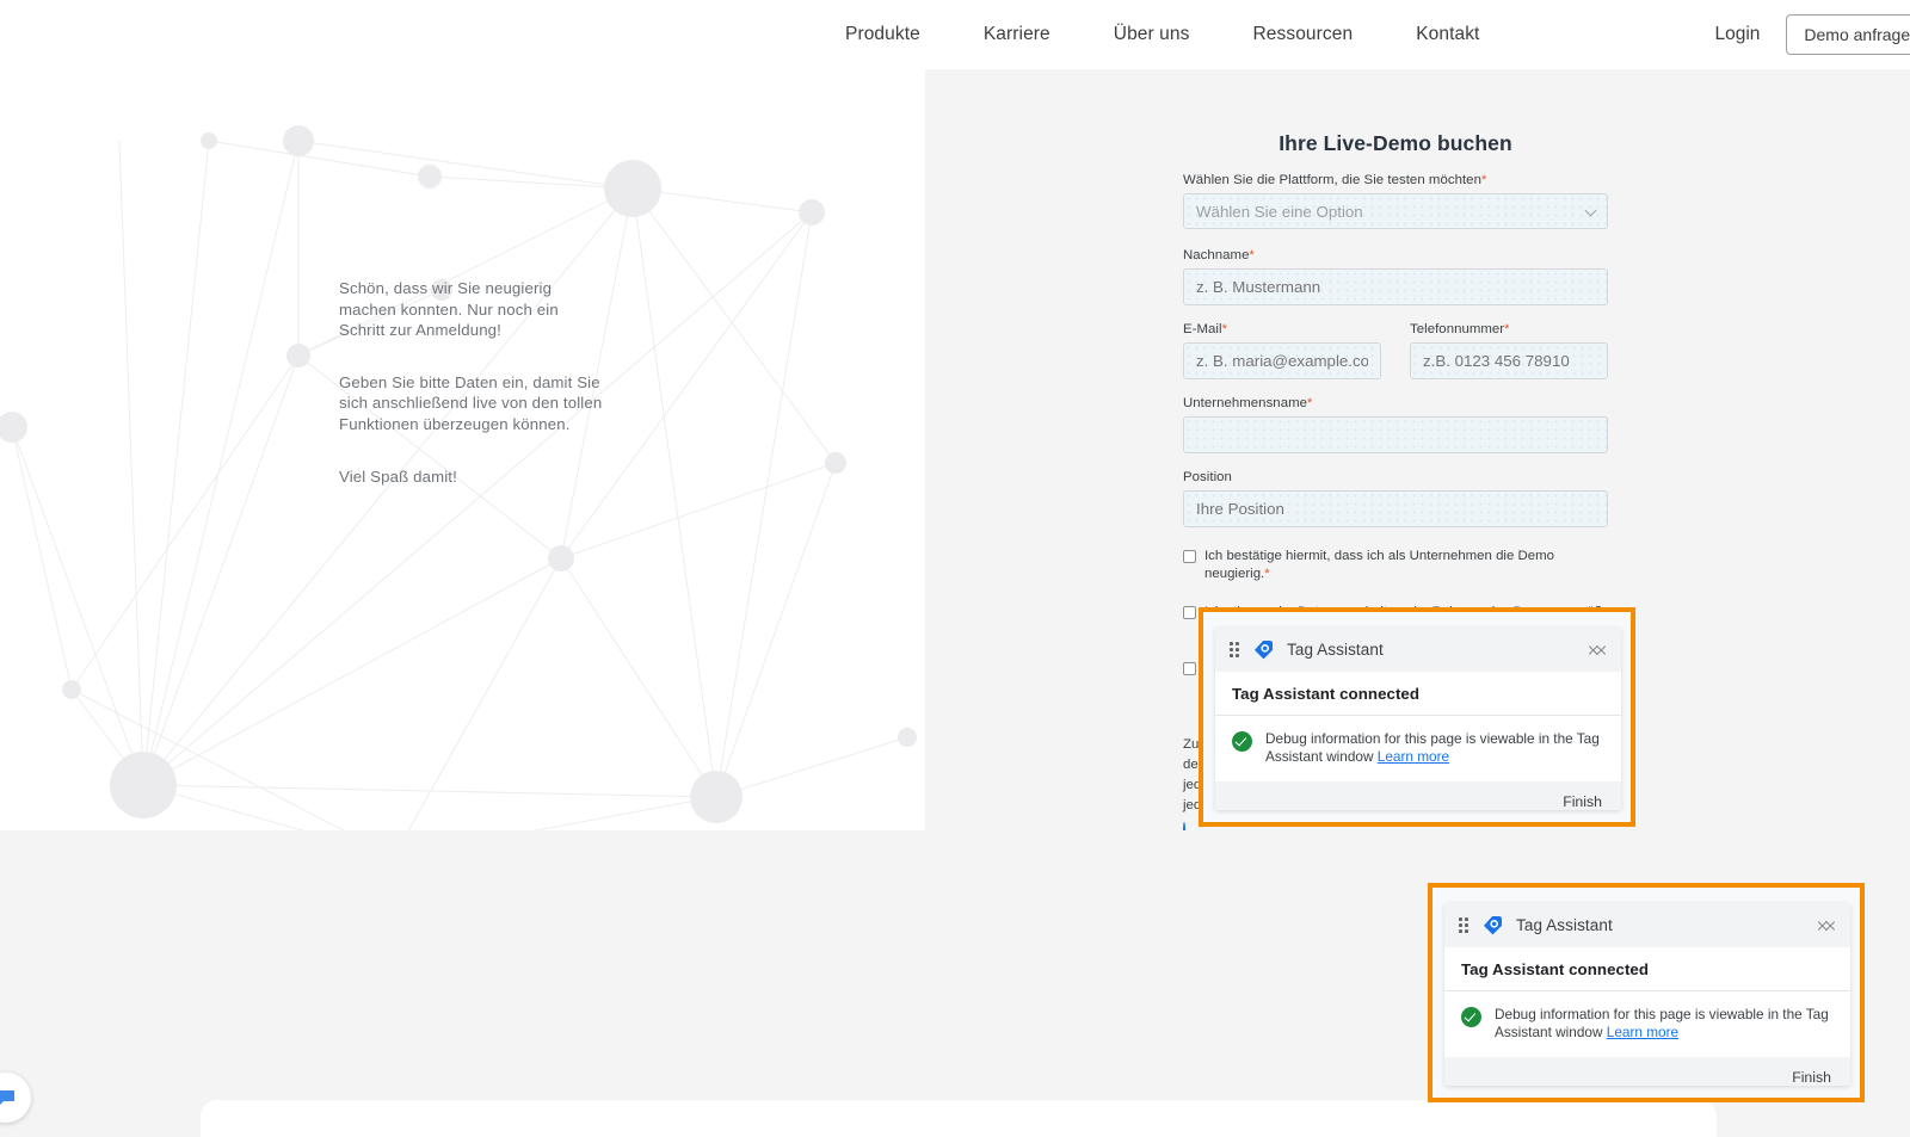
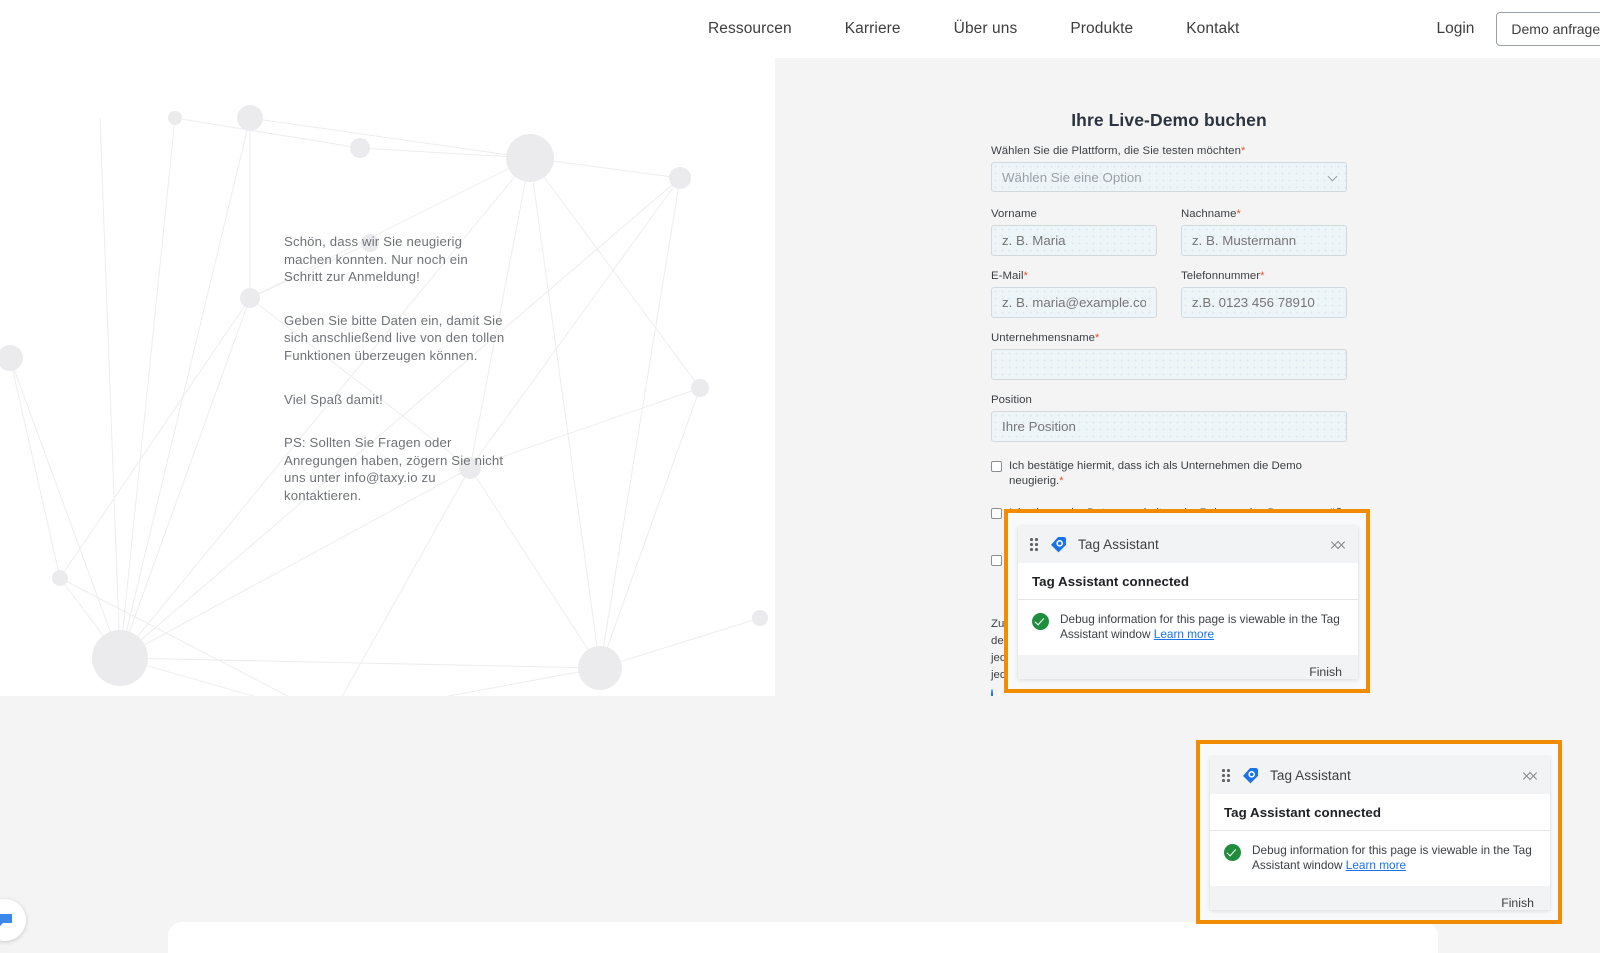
- Produkte
+ Ressourcen
  Karriere
  Über uns
- Ressourcen
+ Produkte
  Kontakt
  Login
  Demo anfrage
  Schön, dass wir Sie neugierig machen konnten. Nur noch ein Schritt zur Anmeldung!
  Geben Sie bitte Daten ein, damit Sie sich anschließend live von den tollen Funktionen überzeugen können.
  Viel Spaß damit!
+ PS: Sollten Sie Fragen oder Anregungen haben, zögern Sie nicht uns unter info@taxy.io zu kontaktieren.
  Ihre Live-Demo buchen
  Wählen Sie die Plattform, die Sie testen möchten*
  Wählen Sie eine Option
+ Vorname
+ z. B. Maria
  Nachname*
  z. B. Mustermann
  E-Mail*
  z. B. maria@example.co
  Telefonnummer*
  z.B. 0123 456 78910
  Unternehmensname*
  Position
  Ihre Position
  Ich bestätige hiermit, dass ich als Unternehmen die Demo neugierig.*
  Zu
  Tag Assistant
  Tag Assistant connected
  Debug information for this page is viewable in the Tag Assistant window Learn more
  Finish
  Tag Assistant
  Tag Assistant connected
  Debug information for this page is viewable in the Tag Assistant window Learn more
  Finish
